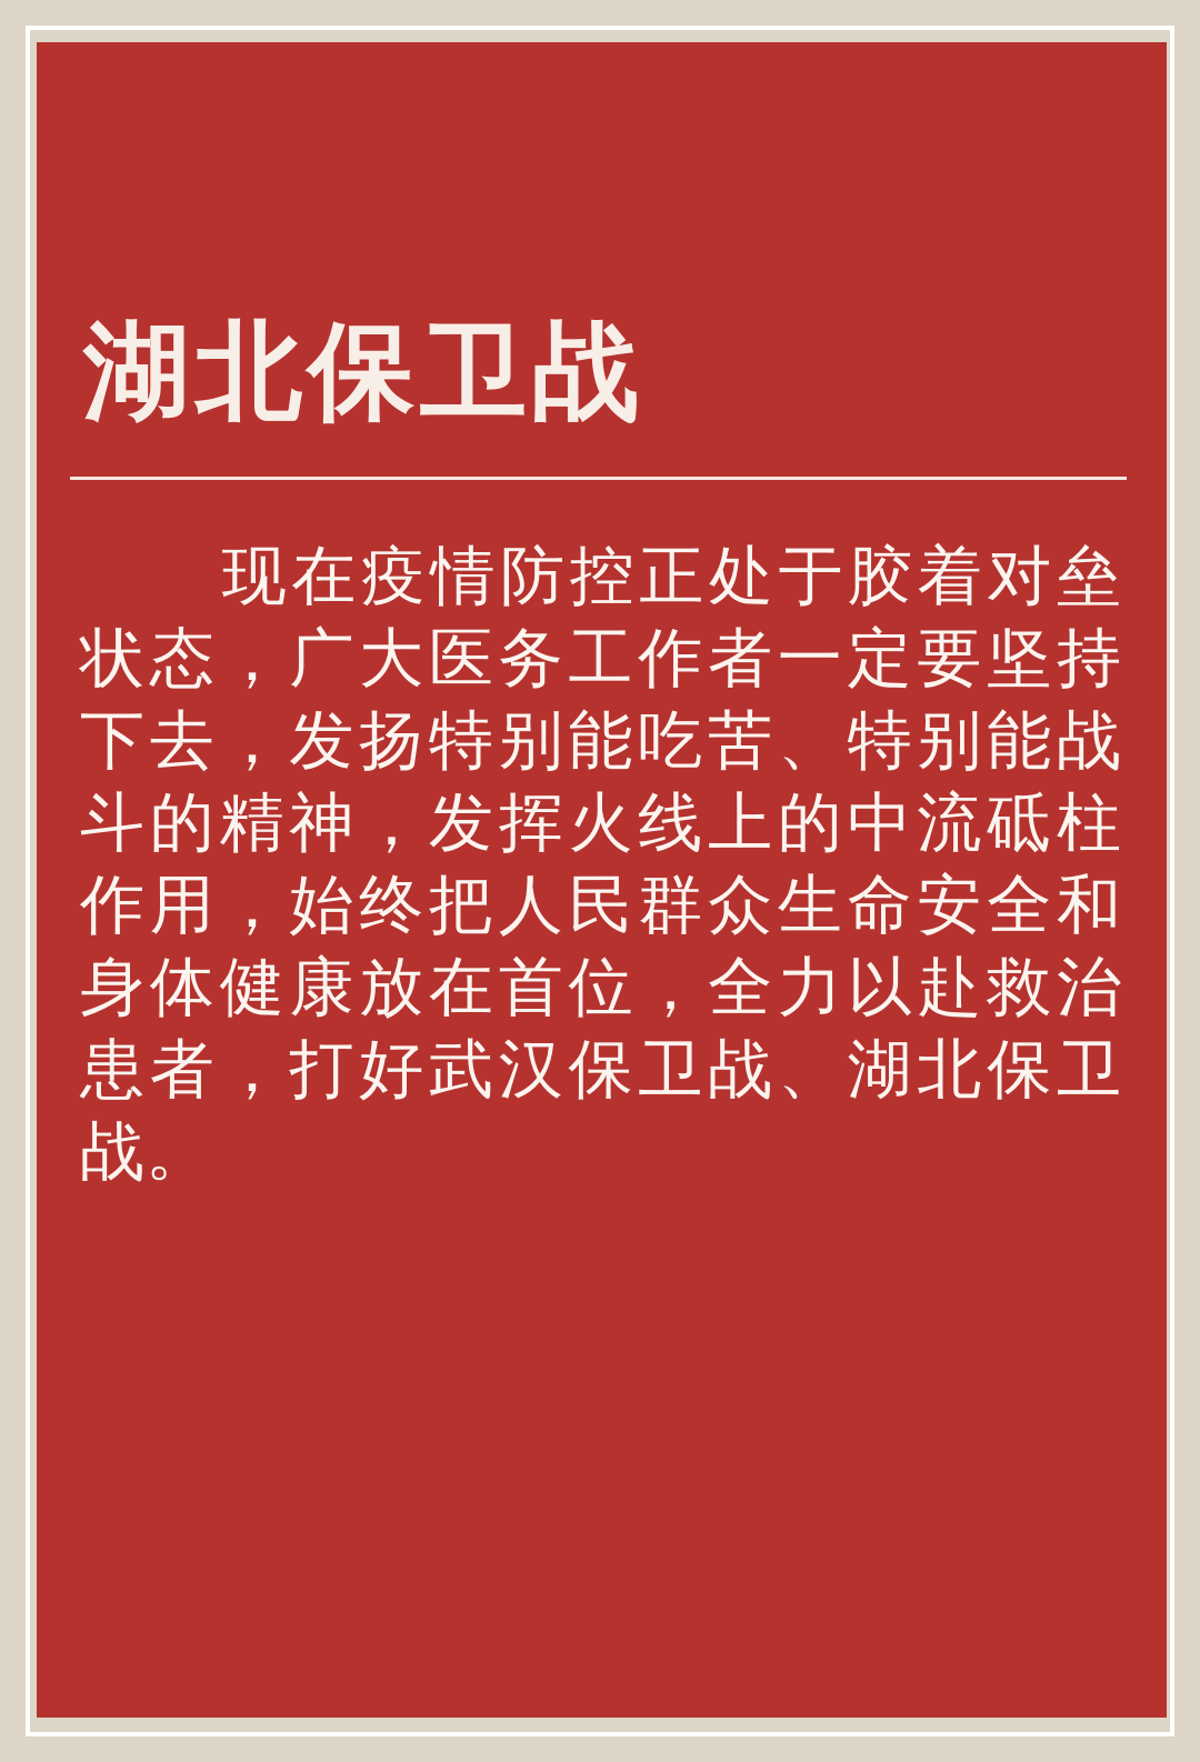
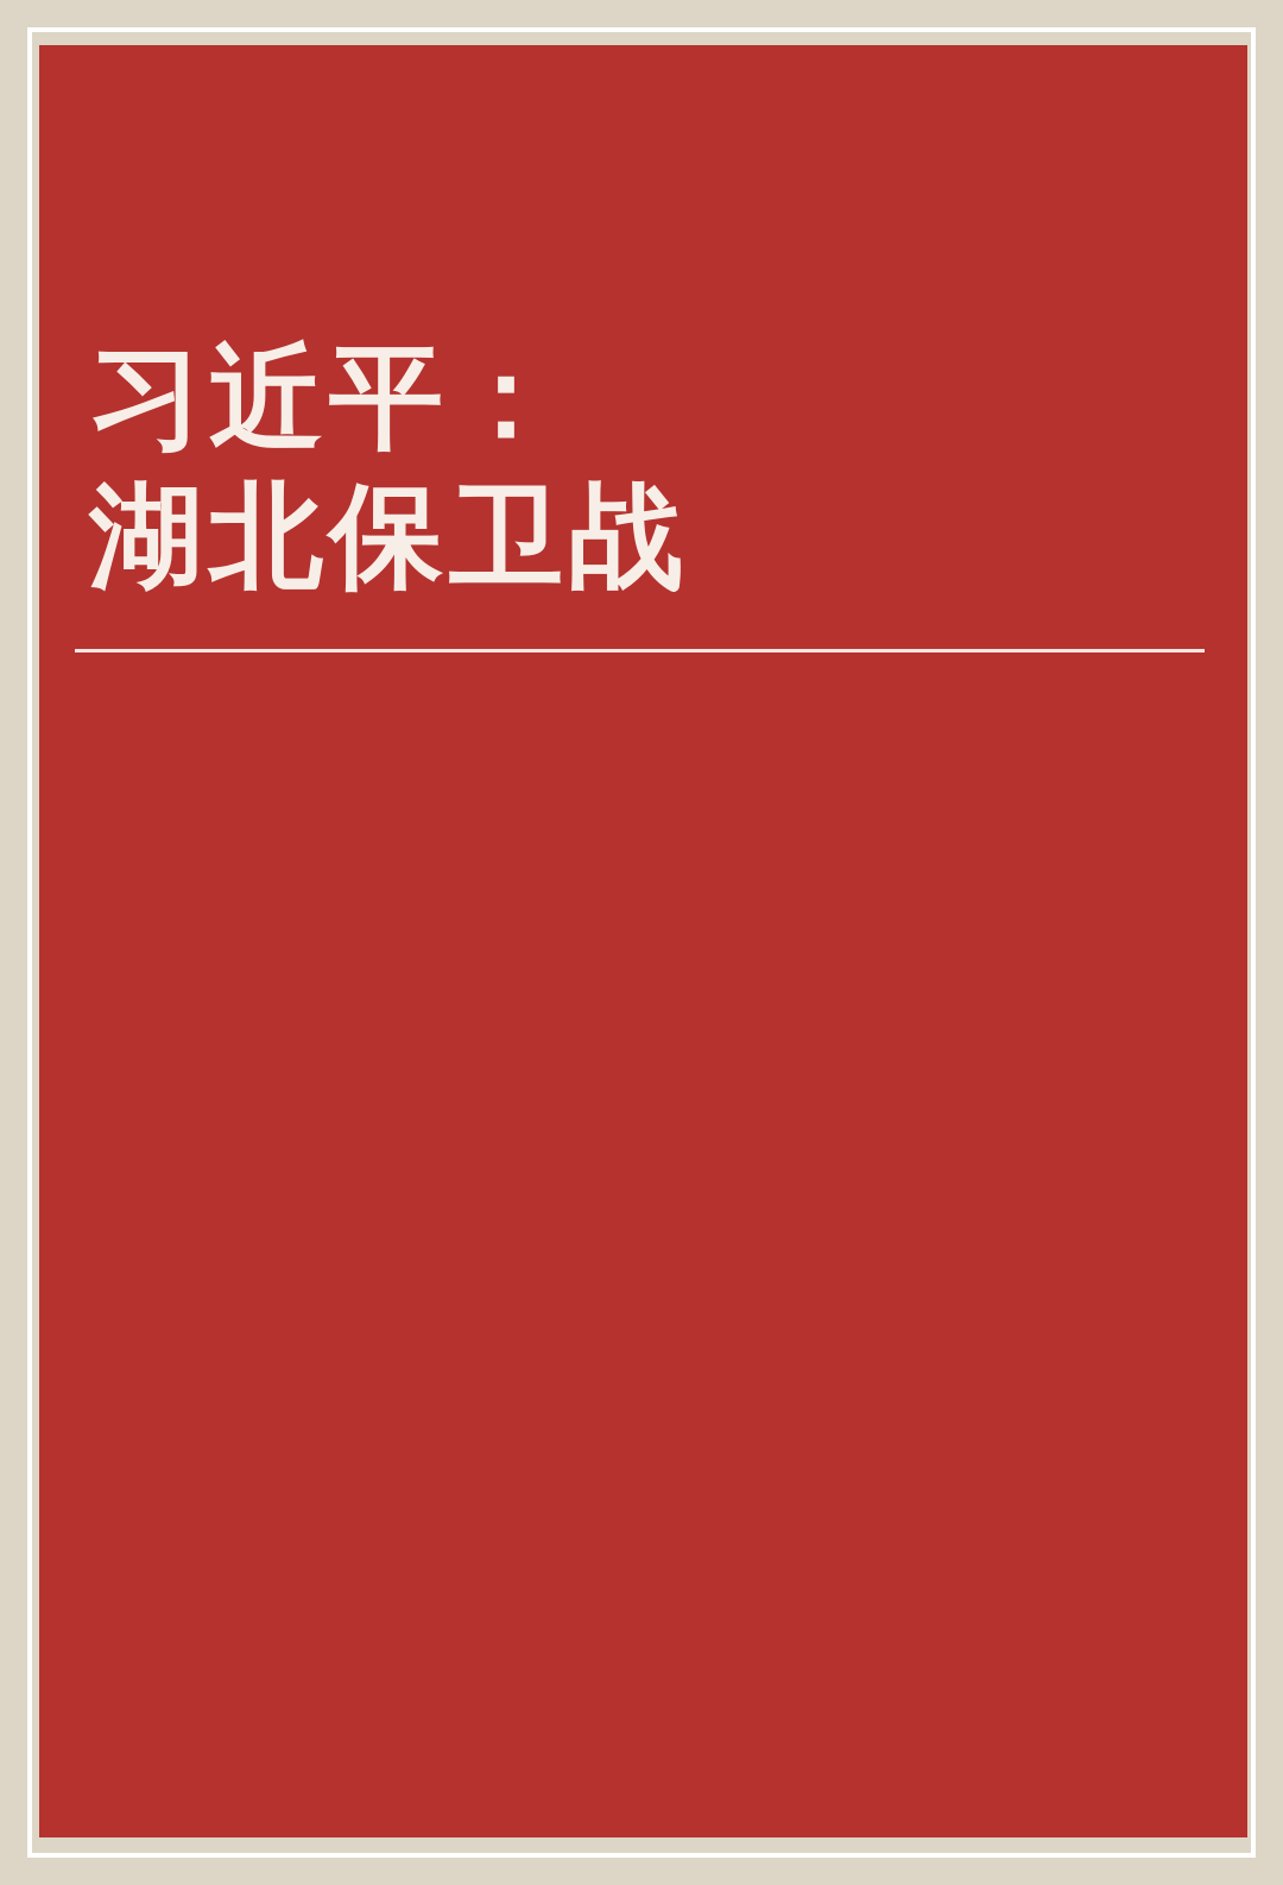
+ 习近平：
  湖北保卫战
- 现在疫情防控正处于胶着对垒状态，广大医务工作者一定要坚持下去，发扬特别能吃苦、特别能战斗的精神，发挥火线上的中流砥柱作用，始终把人民群众生命安全和身体健康放在首位，全力以赴救治患者，打好武汉保卫战、湖北保卫战。
